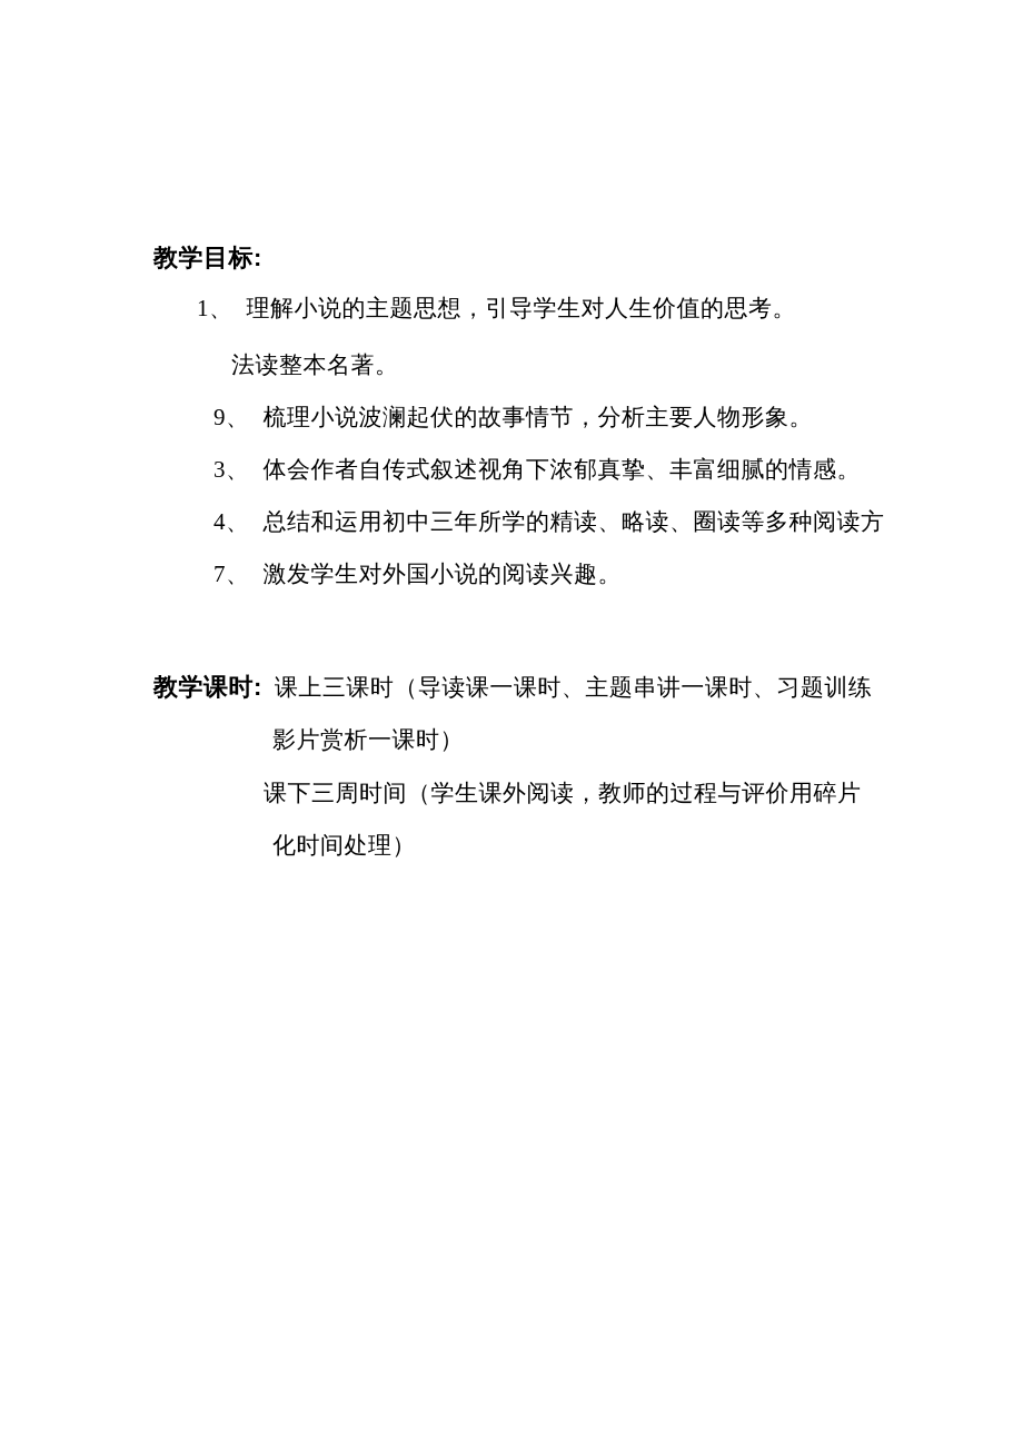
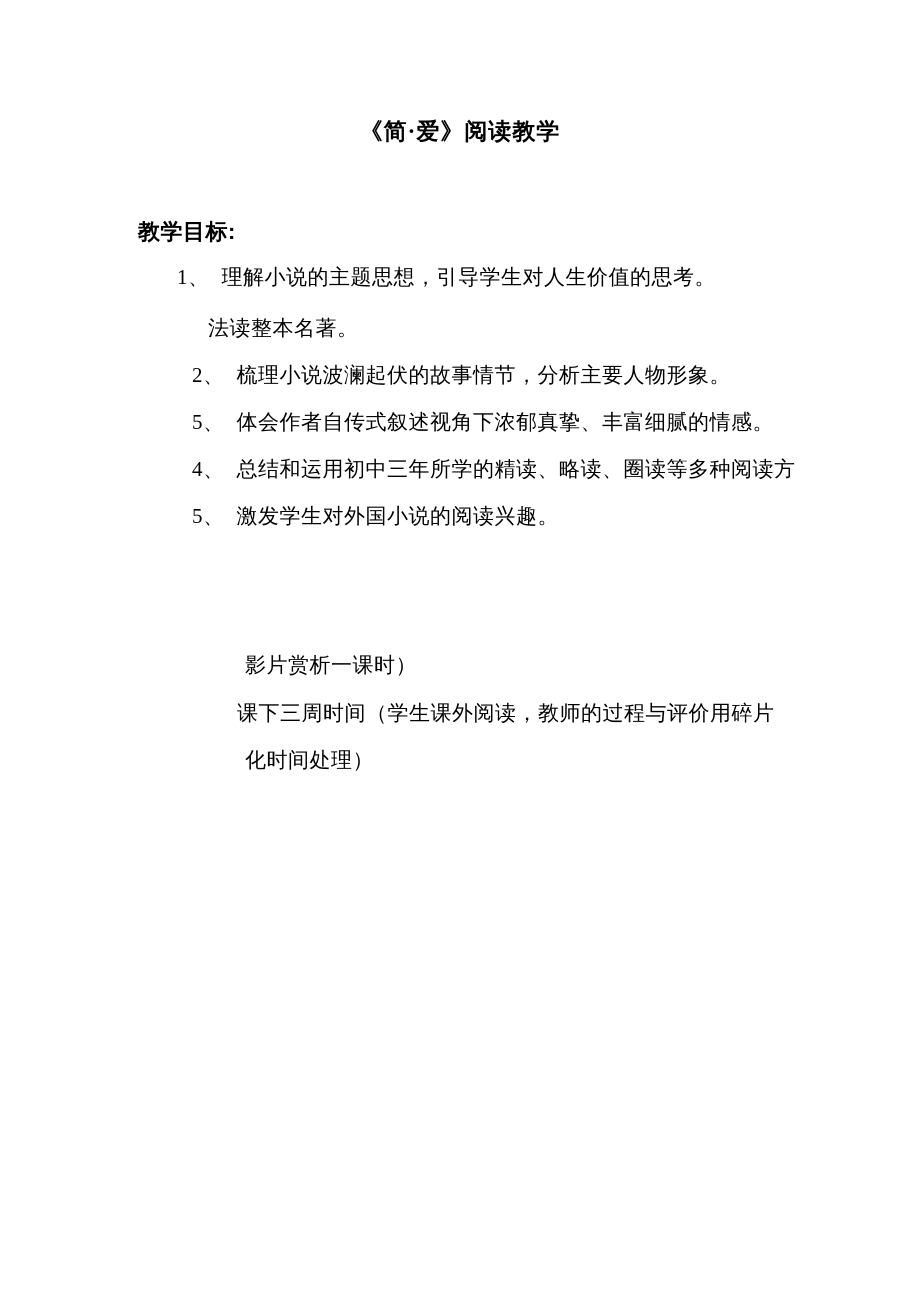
+ 《简·爱》阅读教学
  教学目标:
  1、 理解小说的主题思想，引导学生对人生价值的思考。
  法读整本名著。
- 9、 梳理小说波澜起伏的故事情节，分析主要人物形象。
+ 2、 梳理小说波澜起伏的故事情节，分析主要人物形象。
- 3、 体会作者自传式叙述视角下浓郁真挚、丰富细腻的情感。
+ 5、 体会作者自传式叙述视角下浓郁真挚、丰富细腻的情感。
  4、 总结和运用初中三年所学的精读、略读、圈读等多种阅读方
- 7、 激发学生对外国小说的阅读兴趣。
+ 5、 激发学生对外国小说的阅读兴趣。
- 教学课时: 课上三课时（导读课一课时、主题串讲一课时、习题训练
  影片赏析一课时）
  课下三周时间（学生课外阅读，教师的过程与评价用碎片
  化时间处理）
